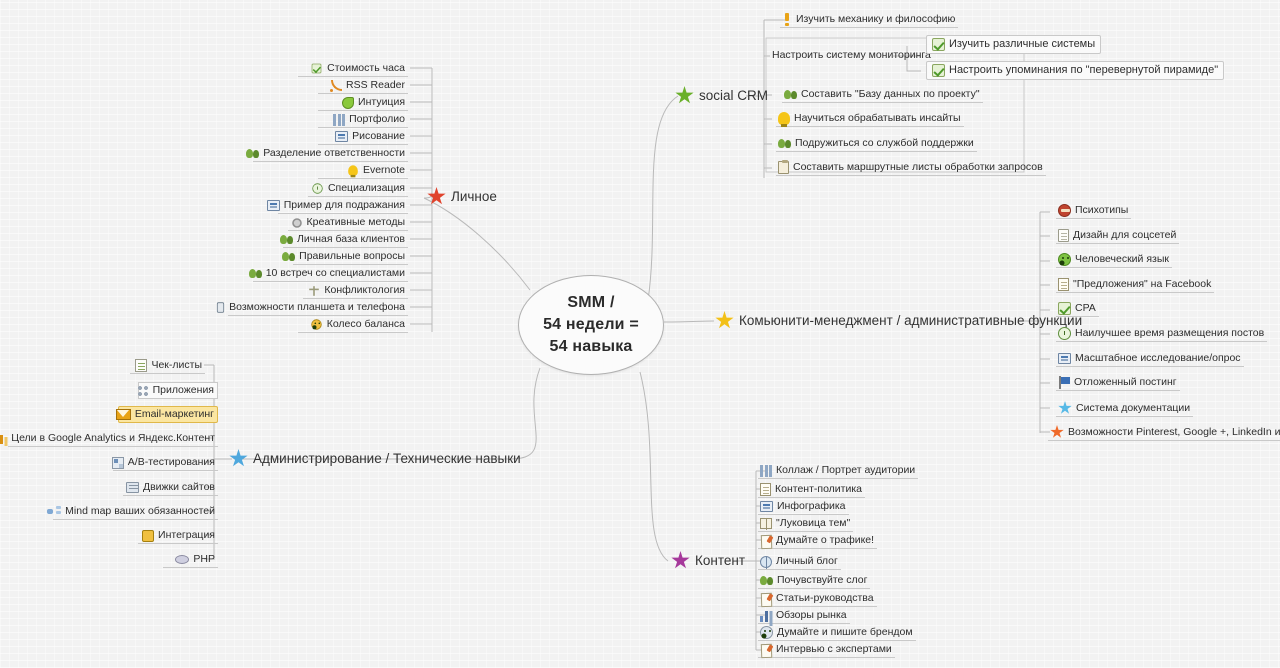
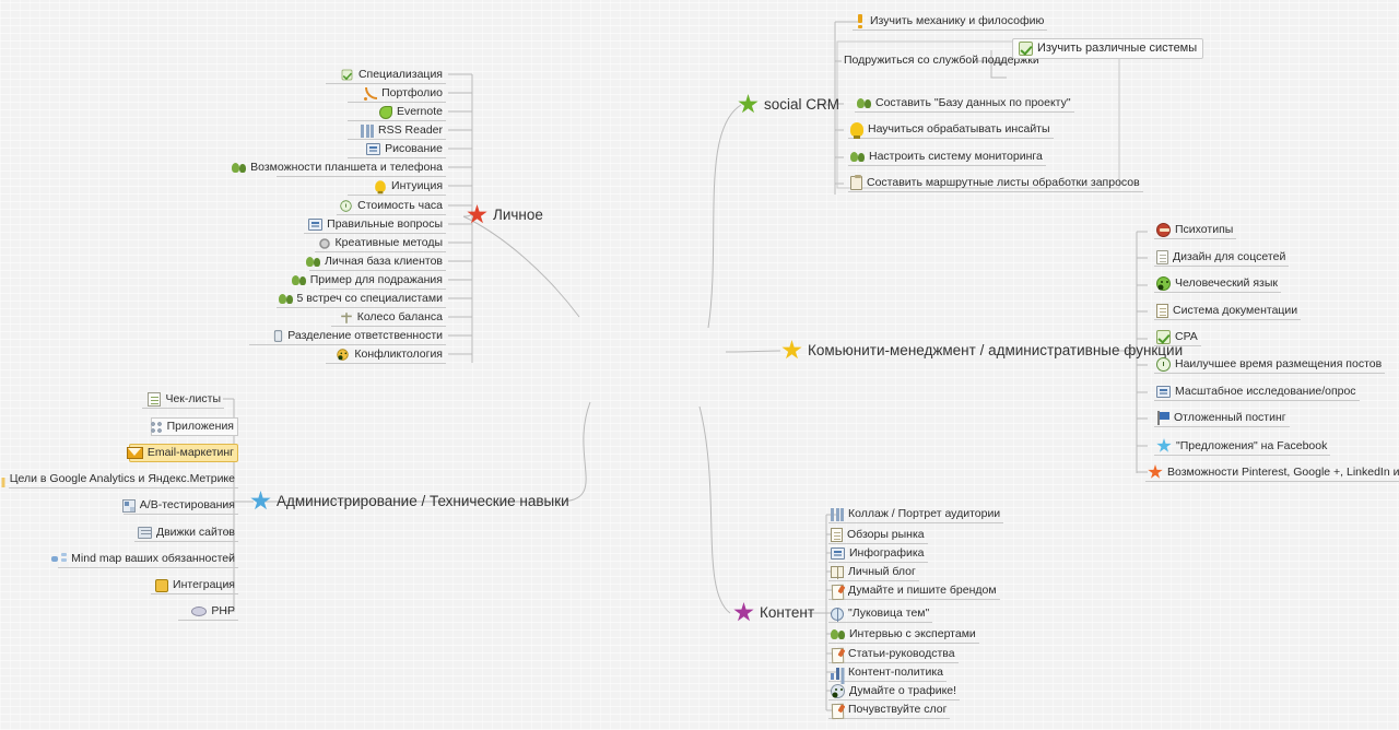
- SMM /
- 54 недели =
- 54 навыка
  Личное
  social CRM
  Комьюнити-менеджмент / административные функции
  Контент
  Администрирование / Технические навыки
- Стоимость часа
+ Специализация
- RSS Reader
+ Портфолио
- Интуиция
+ Evernote
- Портфолио
+ RSS Reader
  Рисование
- Разделение ответственности
+ Возможности планшета и телефона
- Evernote
+ Интуиция
- Специализация
+ Стоимость часа
- Пример для подражания
+ Правильные вопросы
  Креативные методы
  Личная база клиентов
- Правильные вопросы
+ Пример для подражания
- 10 встреч со специалистами
+ 5 встреч со специалистами
- Конфликтология
+ Колесо баланса
- Возможности планшета и телефона
+ Разделение ответственности
- Колесо баланса
+ Конфликтология
  Изучить механику и философию
- Настроить систему мониторинга
+ Подружиться со службой поддержки
  Составить "Базу данных по проекту"
  Научиться обрабатывать инсайты
- Подружиться со службой поддержки
+ Настроить систему мониторинга
  Составить маршрутные листы обработки запросов
  Изучить различные системы
- Настроить упоминания по "перевернутой пирамиде"
  Психотипы
  Дизайн для соцсетей
  Человеческий язык
- "Предложения" на Facebook
+ Система документации
  CPA
  Наилучшее время размещения постов
  Масштабное исследование/опрос
  Отложенный постинг
- Система документации
+ "Предложения" на Facebook
  Возможности Pinterest, Google +, LinkedIn и
  Коллаж / Портрет аудитории
- Контент-политика
+ Обзоры рынка
  Инфографика
- "Луковица тем"
+ Личный блог
- Думайте о трафике!
+ Думайте и пишите брендом
- Личный блог
+ "Луковица тем"
- Почувствуйте слог
+ Интервью с экспертами
  Статьи-руководства
- Обзоры рынка
+ Контент-политика
- Думайте и пишите брендом
+ Думайте о трафике!
- Интервью с экспертами
+ Почувствуйте слог
  Чек-листы
  Приложения
  Email-маркетинг
- Цели в Google Analytics и Яндекс.Контент
+ Цели в Google Analytics и Яндекс.Метрике
  A/B-тестирования
  Движки сайтов
  Mind map ваших обязанностей
  Интеграция
  PHP
